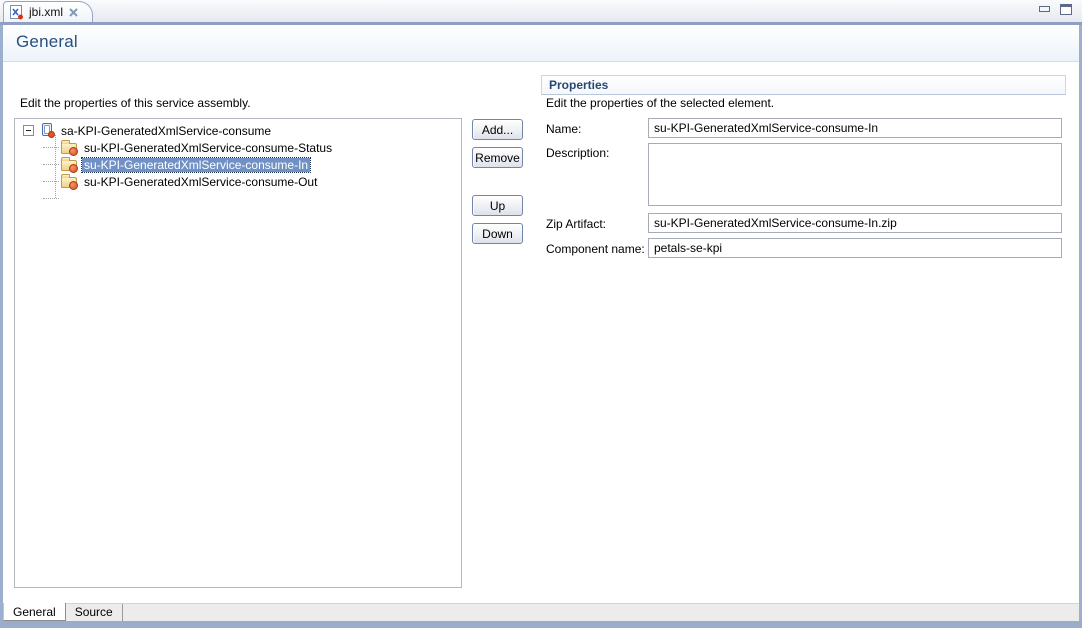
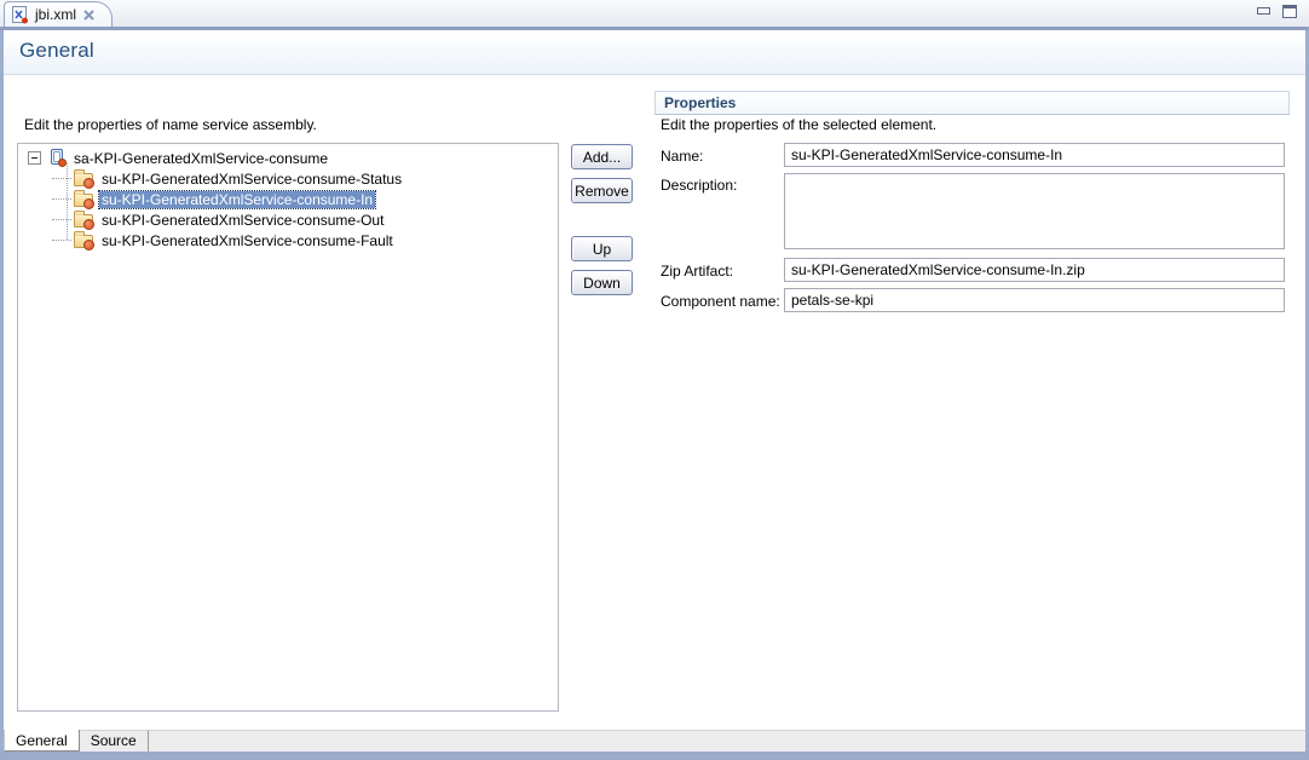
  jbi.xml
  General
- Edit the properties of this service assembly.
+ Edit the properties of name service assembly.
  sa-KPI-GeneratedXmlService-consume
  su-KPI-GeneratedXmlService-consume-Status
  su-KPI-GeneratedXmlService-consume-In
  su-KPI-GeneratedXmlService-consume-Out
+ su-KPI-GeneratedXmlService-consume-Fault
  Add...
  Remove
  Up
  Down
  Properties
  Edit the properties of the selected element.
  Name:
  su-KPI-GeneratedXmlService-consume-In
  Description:
  Zip Artifact:
  su-KPI-GeneratedXmlService-consume-In.zip
  Component name:
  petals-se-kpi
  General
  Source
